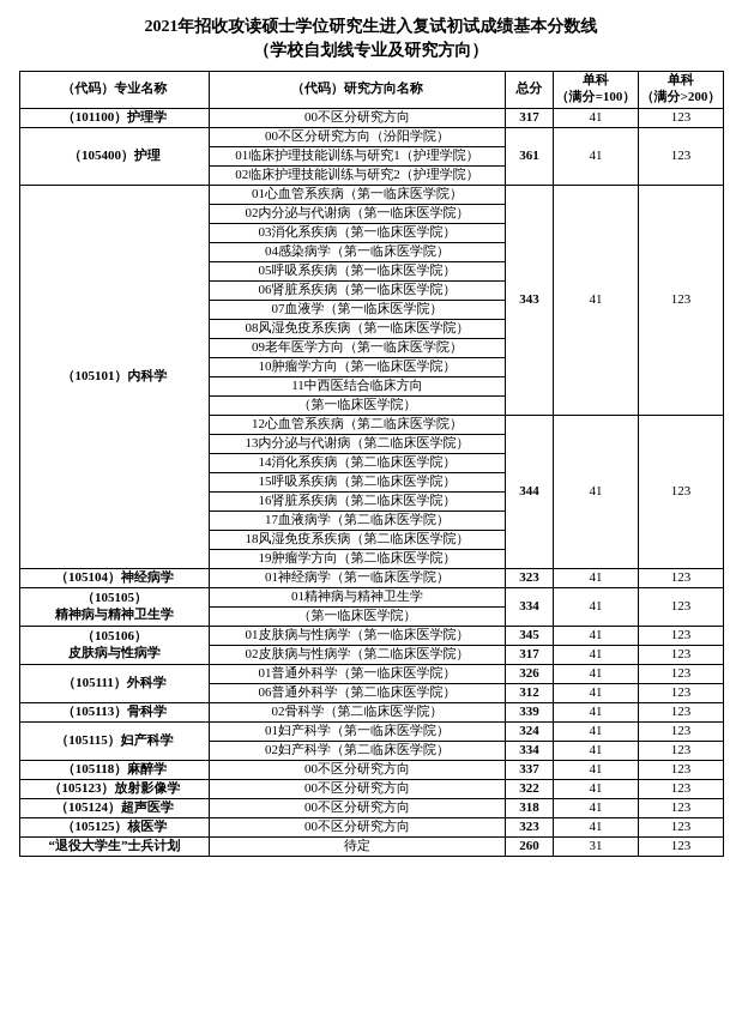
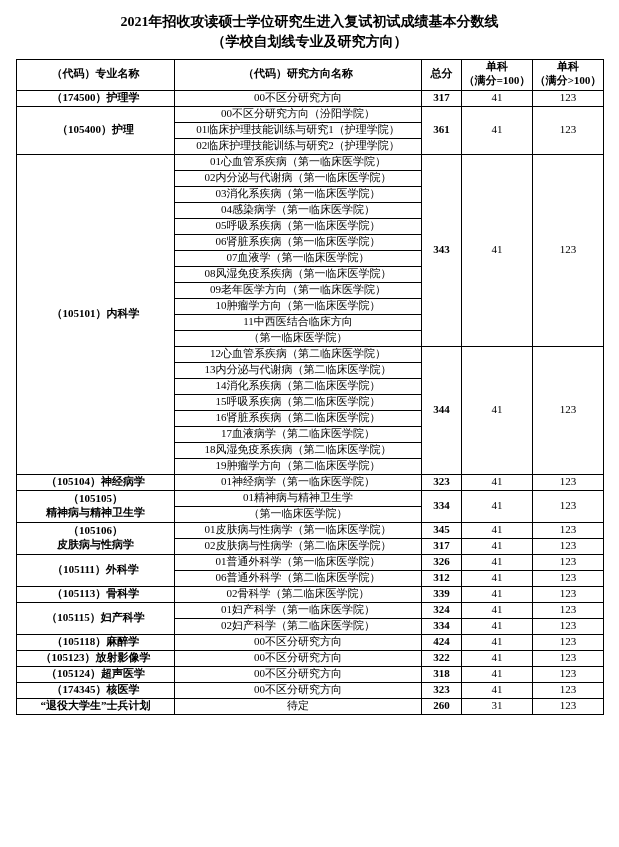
  2021年招收攻读硕士学位研究生进入复试初试成绩基本分数线
  （学校自划线专业及研究方向）
- （代码）专业名称	（代码）研究方向名称	总分	单科 （满分=100）	单科 （满分>200）
+ （代码）专业名称	（代码）研究方向名称	总分	单科 （满分=100）	单科 （满分>100）
- （101100）护理学	00不区分研究方向	317	41	123
+ （174500）护理学	00不区分研究方向	317	41	123
  （105400）护理	00不区分研究方向（汾阳学院）	361	41	123
  01临床护理技能训练与研究1（护理学院）
  02临床护理技能训练与研究2（护理学院）
  （105101）内科学	01心血管系疾病（第一临床医学院）	343	41	123
  02内分泌与代谢病（第一临床医学院）
  03消化系疾病（第一临床医学院）
  04感染病学（第一临床医学院）
  05呼吸系疾病（第一临床医学院）
  06肾脏系疾病（第一临床医学院）
  07血液学（第一临床医学院）
  08风湿免疫系疾病（第一临床医学院）
  09老年医学方向（第一临床医学院）
  10肿瘤学方向（第一临床医学院）
  11中西医结合临床方向
  （第一临床医学院）
  12心血管系疾病（第二临床医学院）	344	41	123
  13内分泌与代谢病（第二临床医学院）
  14消化系疾病（第二临床医学院）
  15呼吸系疾病（第二临床医学院）
  16肾脏系疾病（第二临床医学院）
  17血液病学（第二临床医学院）
  18风湿免疫系疾病（第二临床医学院）
  19肿瘤学方向（第二临床医学院）
  （105104）神经病学	01神经病学（第一临床医学院）	323	41	123
  （105105）精神病与精神卫生学	01精神病与精神卫生学	334	41	123
  （第一临床医学院）
  （105106）皮肤病与性病学	01皮肤病与性病学（第一临床医学院）	345	41	123
  02皮肤病与性病学（第二临床医学院）	317	41	123
  （105111）外科学	01普通外科学（第一临床医学院）	326	41	123
  06普通外科学（第二临床医学院）	312	41	123
  （105113）骨科学	02骨科学（第二临床医学院）	339	41	123
  （105115）妇产科学	01妇产科学（第一临床医学院）	324	41	123
  02妇产科学（第二临床医学院）	334	41	123
- （105118）麻醉学	00不区分研究方向	337	41	123
+ （105118）麻醉学	00不区分研究方向	424	41	123
  （105123）放射影像学	00不区分研究方向	322	41	123
  （105124）超声医学	00不区分研究方向	318	41	123
- （105125）核医学	00不区分研究方向	323	41	123
+ （174345）核医学	00不区分研究方向	323	41	123
  “退役大学生”士兵计划	待定	260	31	123
